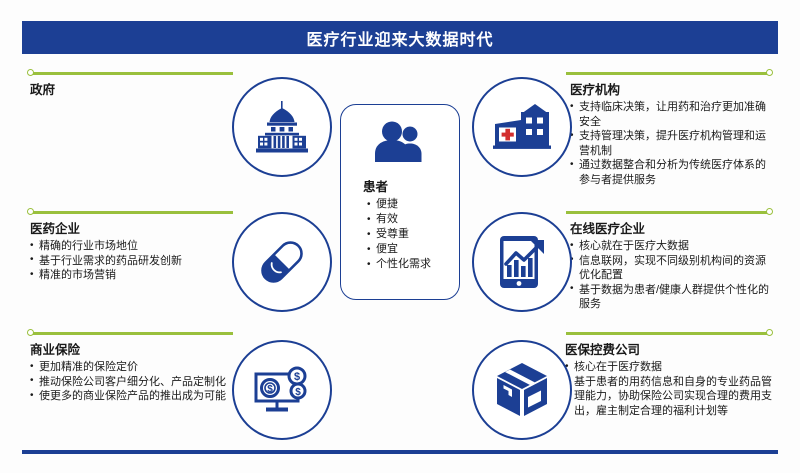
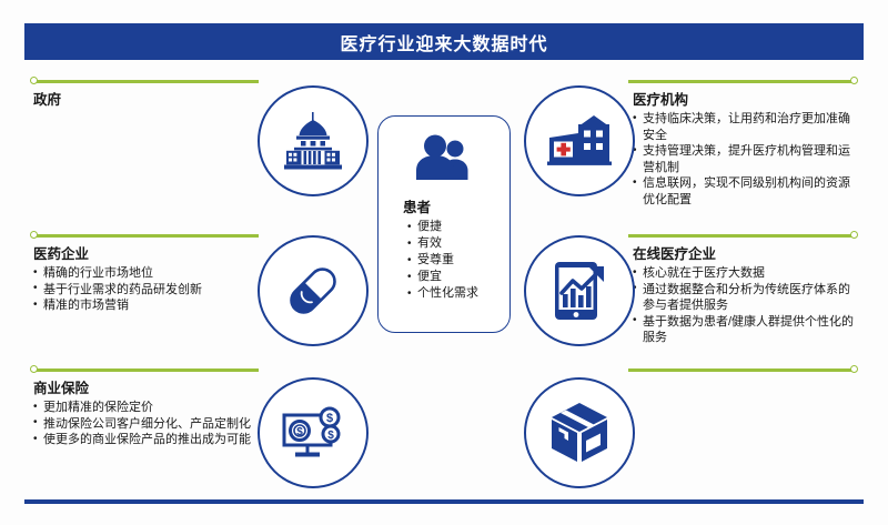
  医疗行业迎来大数据时代
  政府
  医药企业
  精确的行业市场地位
  基于行业需求的药品研发创新
  精准的市场营销
  商业保险
  更加精准的保险定价
  推动保险公司客户细分化、产品定制化
  使更多的商业保险产品的推出成为可能
  医疗机构
  支持临床决策，让用药和治疗更加准确安全
  支持管理决策，提升医疗机构管理和运营机制
- 通过数据整合和分析为传统医疗体系的参与者提供服务
+ 信息联网，实现不同级别机构间的资源优化配置
  在线医疗企业
  核心就在于医疗大数据
- 信息联网，实现不同级别机构间的资源优化配置
+ 通过数据整合和分析为传统医疗体系的参与者提供服务
  基于数据为患者/健康人群提供个性化的服务
- 医保控费公司
- 核心在于医疗数据
- 基于患者的用药信息和自身的专业药品管理能力，协助保险公司实现合理的费用支出，雇主制定合理的福利计划等
  $
  $
  $
  患者
  便捷
  有效
  受尊重
  便宜
  个性化需求
